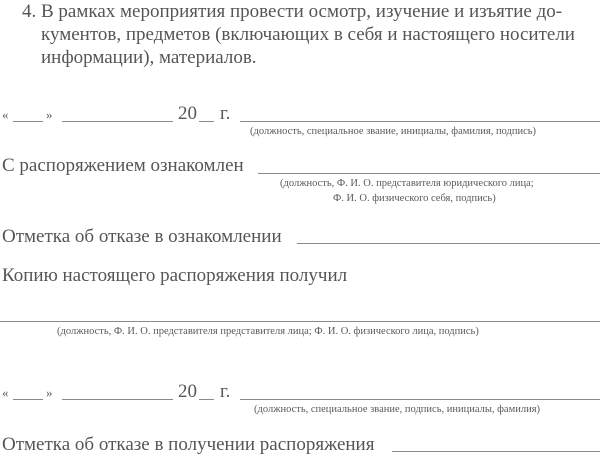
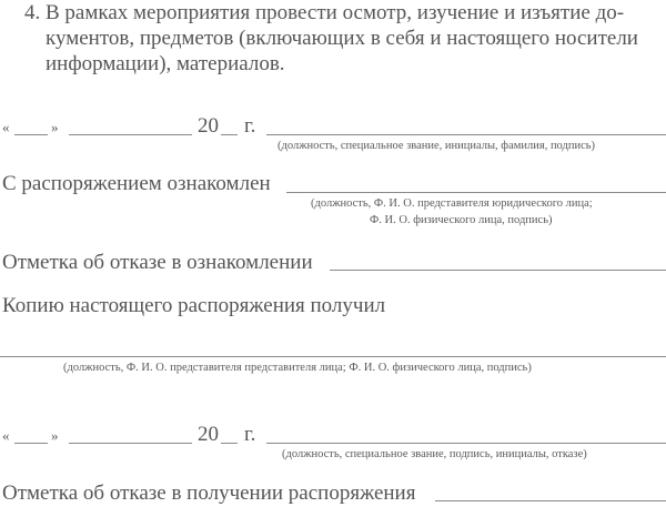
  4.
  В рамках мероприятия провести осмотр, изучение и изъятие до-
  кументов, предметов (включающих в себя и настоящего носители
  информации), материалов.
  «
  »
  20
  г.
  (должность, специальное звание, инициалы, фамилия, подпись)
  С распоряжением ознакомлен
  (должность, Ф. И. О. представителя юридического лица;
- Ф. И. О. физического себя, подпись)
+ Ф. И. О. физического лица, подпись)
  Отметка об отказе в ознакомлении
  Копию настоящего распоряжения получил
  (должность, Ф. И. О. представителя представителя лица; Ф. И. О. физического лица, подпись)
  «
  »
  20
  г.
- (должность, специальное звание, подпись, инициалы, фамилия)
+ (должность, специальное звание, подпись, инициалы, отказе)
  Отметка об отказе в получении распоряжения
